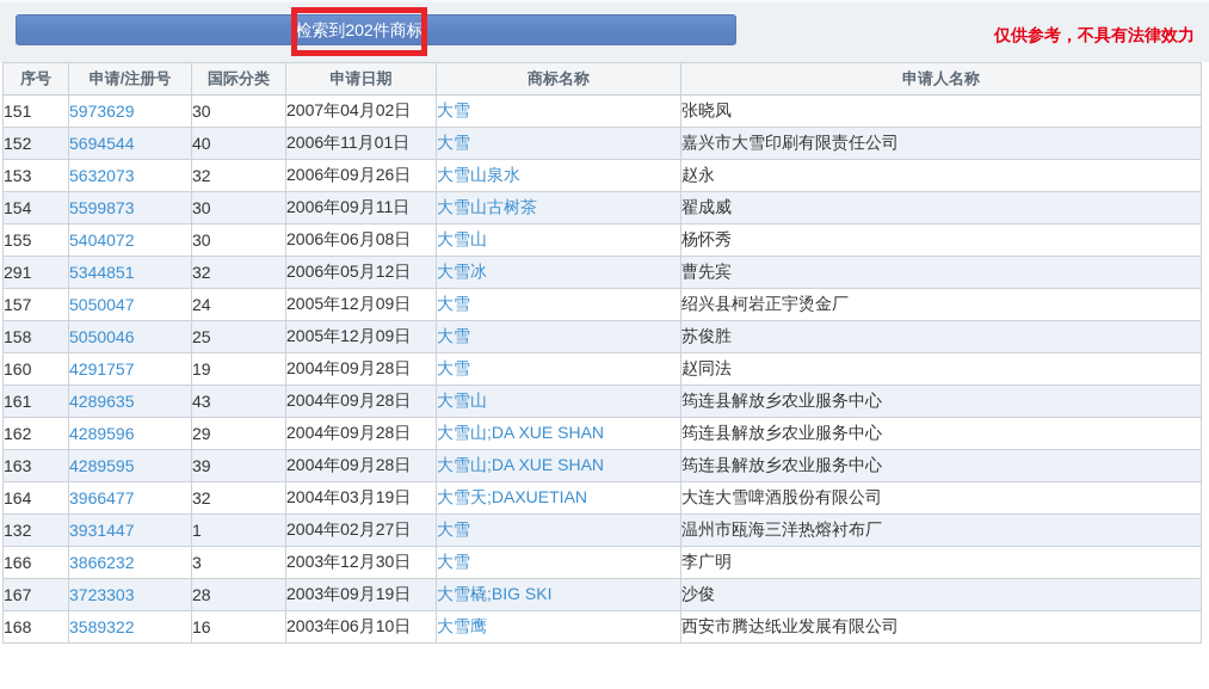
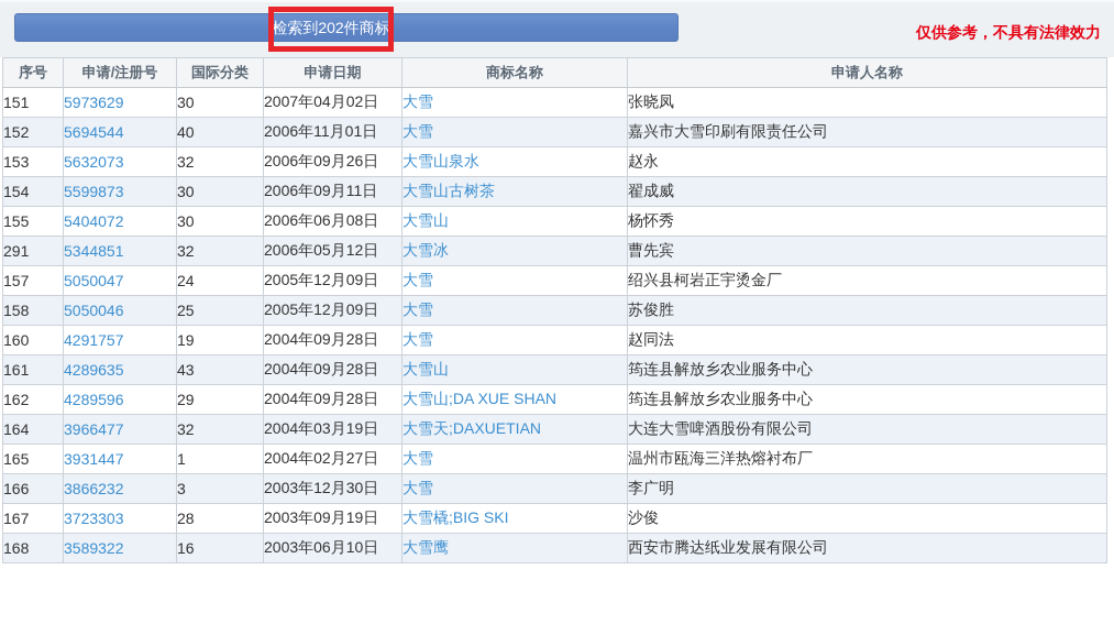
  检索到202件商标
  仅供参考，不具有法律效力
  序号	申请/注册号	国际分类	申请日期	商标名称	申请人名称
  151	5973629	30	2007年04月02日	大雪	张晓凤
  152	5694544	40	2006年11月01日	大雪	嘉兴市大雪印刷有限责任公司
  153	5632073	32	2006年09月26日	大雪山泉水	赵永
  154	5599873	30	2006年09月11日	大雪山古树茶	翟成威
  155	5404072	30	2006年06月08日	大雪山	杨怀秀
  291	5344851	32	2006年05月12日	大雪冰	曹先宾
  157	5050047	24	2005年12月09日	大雪	绍兴县柯岩正宇烫金厂
  158	5050046	25	2005年12月09日	大雪	苏俊胜
  160	4291757	19	2004年09月28日	大雪	赵同法
  161	4289635	43	2004年09月28日	大雪山	筠连县解放乡农业服务中心
  162	4289596	29	2004年09月28日	大雪山;DA XUE SHAN	筠连县解放乡农业服务中心
- 163	4289595	39	2004年09月28日	大雪山;DA XUE SHAN	筠连县解放乡农业服务中心
  164	3966477	32	2004年03月19日	大雪天;DAXUETIAN	大连大雪啤酒股份有限公司
- 132	3931447	1	2004年02月27日	大雪	温州市瓯海三洋热熔衬布厂
+ 165	3931447	1	2004年02月27日	大雪	温州市瓯海三洋热熔衬布厂
  166	3866232	3	2003年12月30日	大雪	李广明
  167	3723303	28	2003年09月19日	大雪橇;BIG SKI	沙俊
  168	3589322	16	2003年06月10日	大雪鹰	西安市腾达纸业发展有限公司
